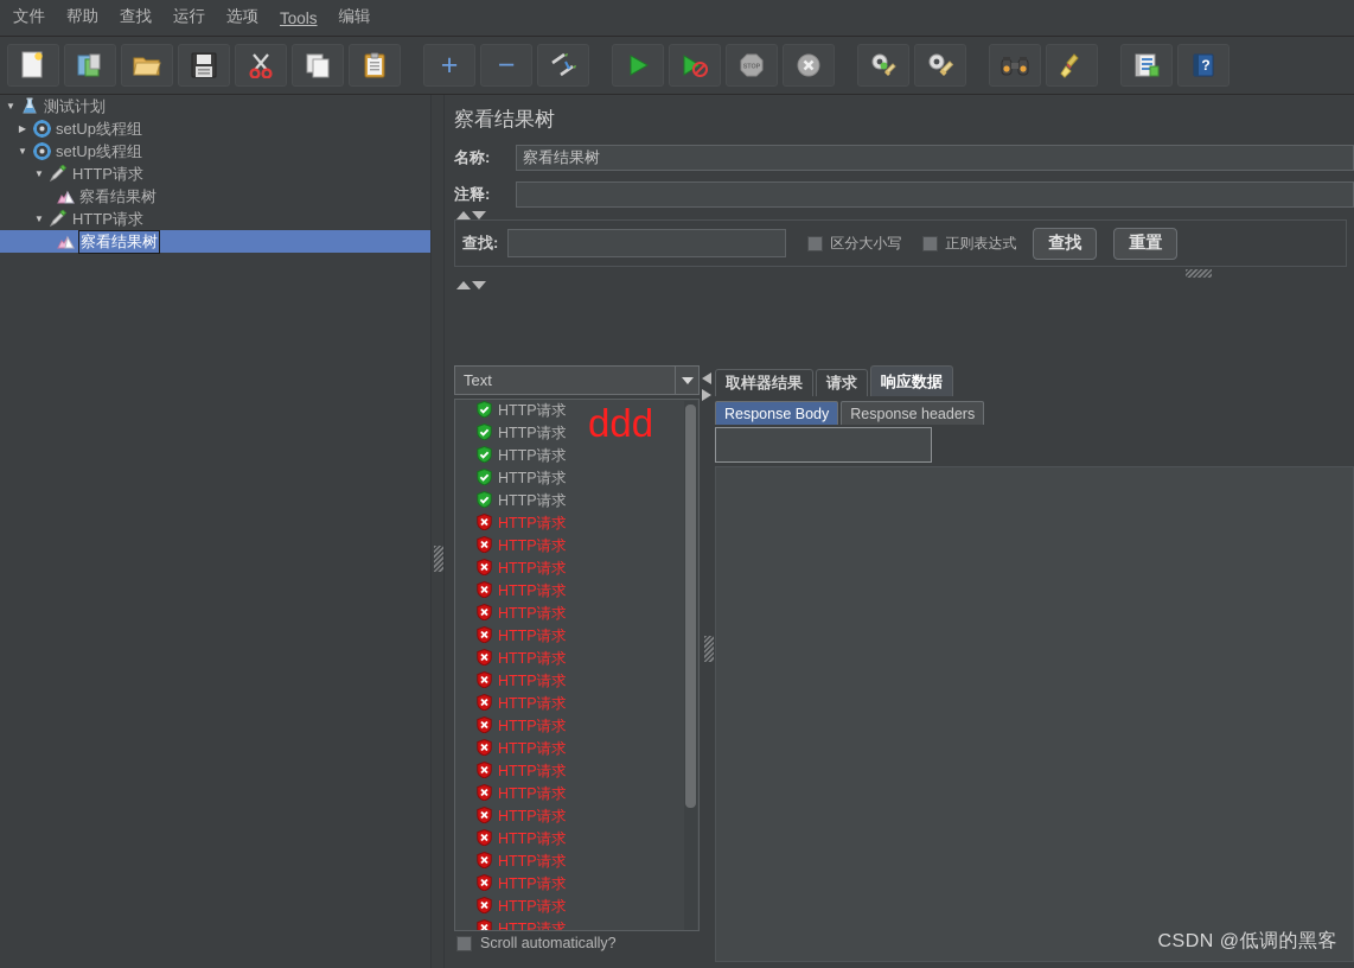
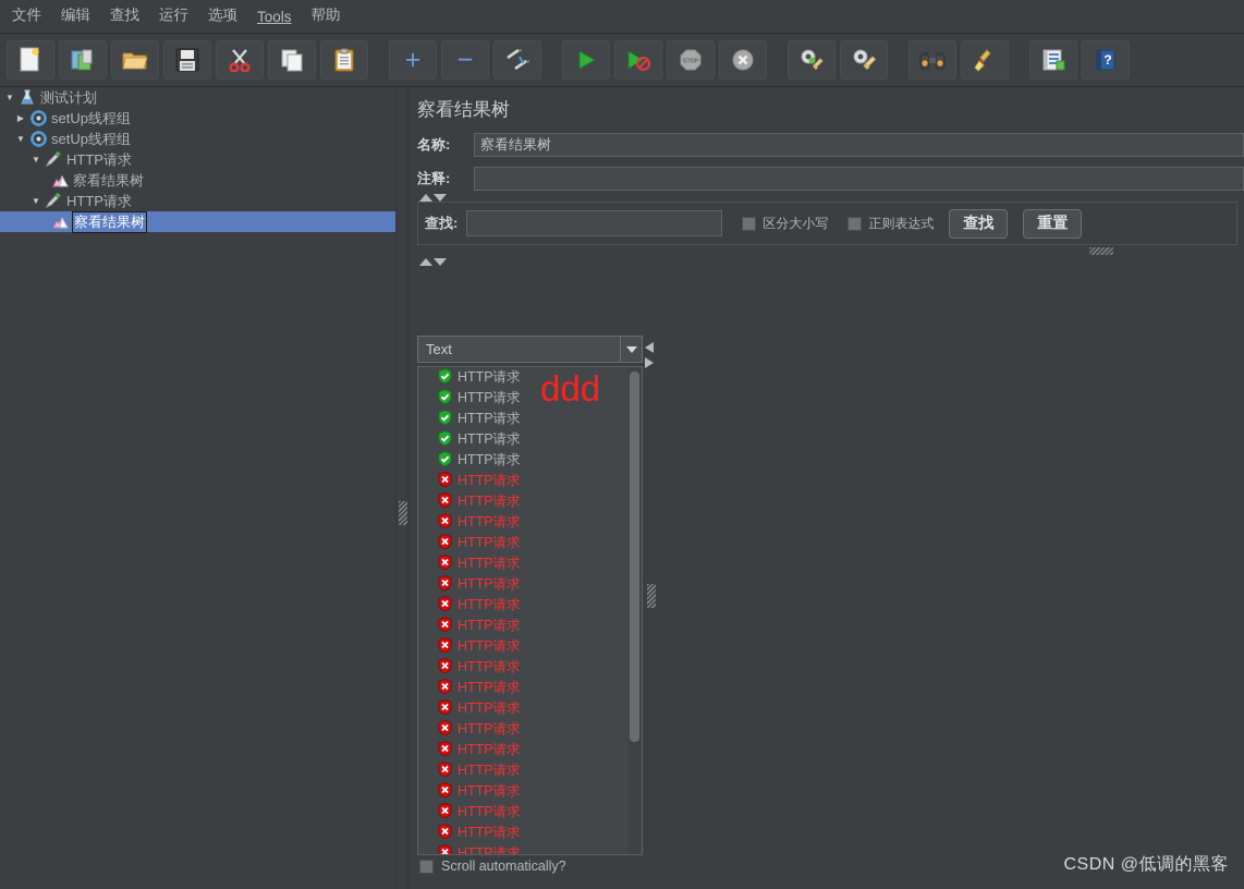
  文件
- 帮助
+ 编辑
  查找
  运行
  选项
  Tools
- 编辑
+ 帮助
  +
  −
  ?
  ▼
  测试计划
  ▶
  setUp线程组
  ▼
  setUp线程组
  ▼
  HTTP请求
  察看结果树
  ▼
  HTTP请求
  察看结果树
  察看结果树
  名称:
  察看结果树
  注释:
  查找:
  区分大小写
  正则表达式
  查找
  重置
  Text
  HTTP请求
  HTTP请求
  HTTP请求
  HTTP请求
  HTTP请求
  HTTP请求
  HTTP请求
  HTTP请求
  HTTP请求
  HTTP请求
  HTTP请求
  HTTP请求
  HTTP请求
  HTTP请求
  HTTP请求
  HTTP请求
  HTTP请求
  HTTP请求
  HTTP请求
  HTTP请求
  HTTP请求
  HTTP请求
  HTTP请求
  HTTP请求
  ddd
  Scroll automatically?
- 取样器结果
- 请求
- 响应数据
- Response Body
- Response headers
  CSDN @低调的黑客
